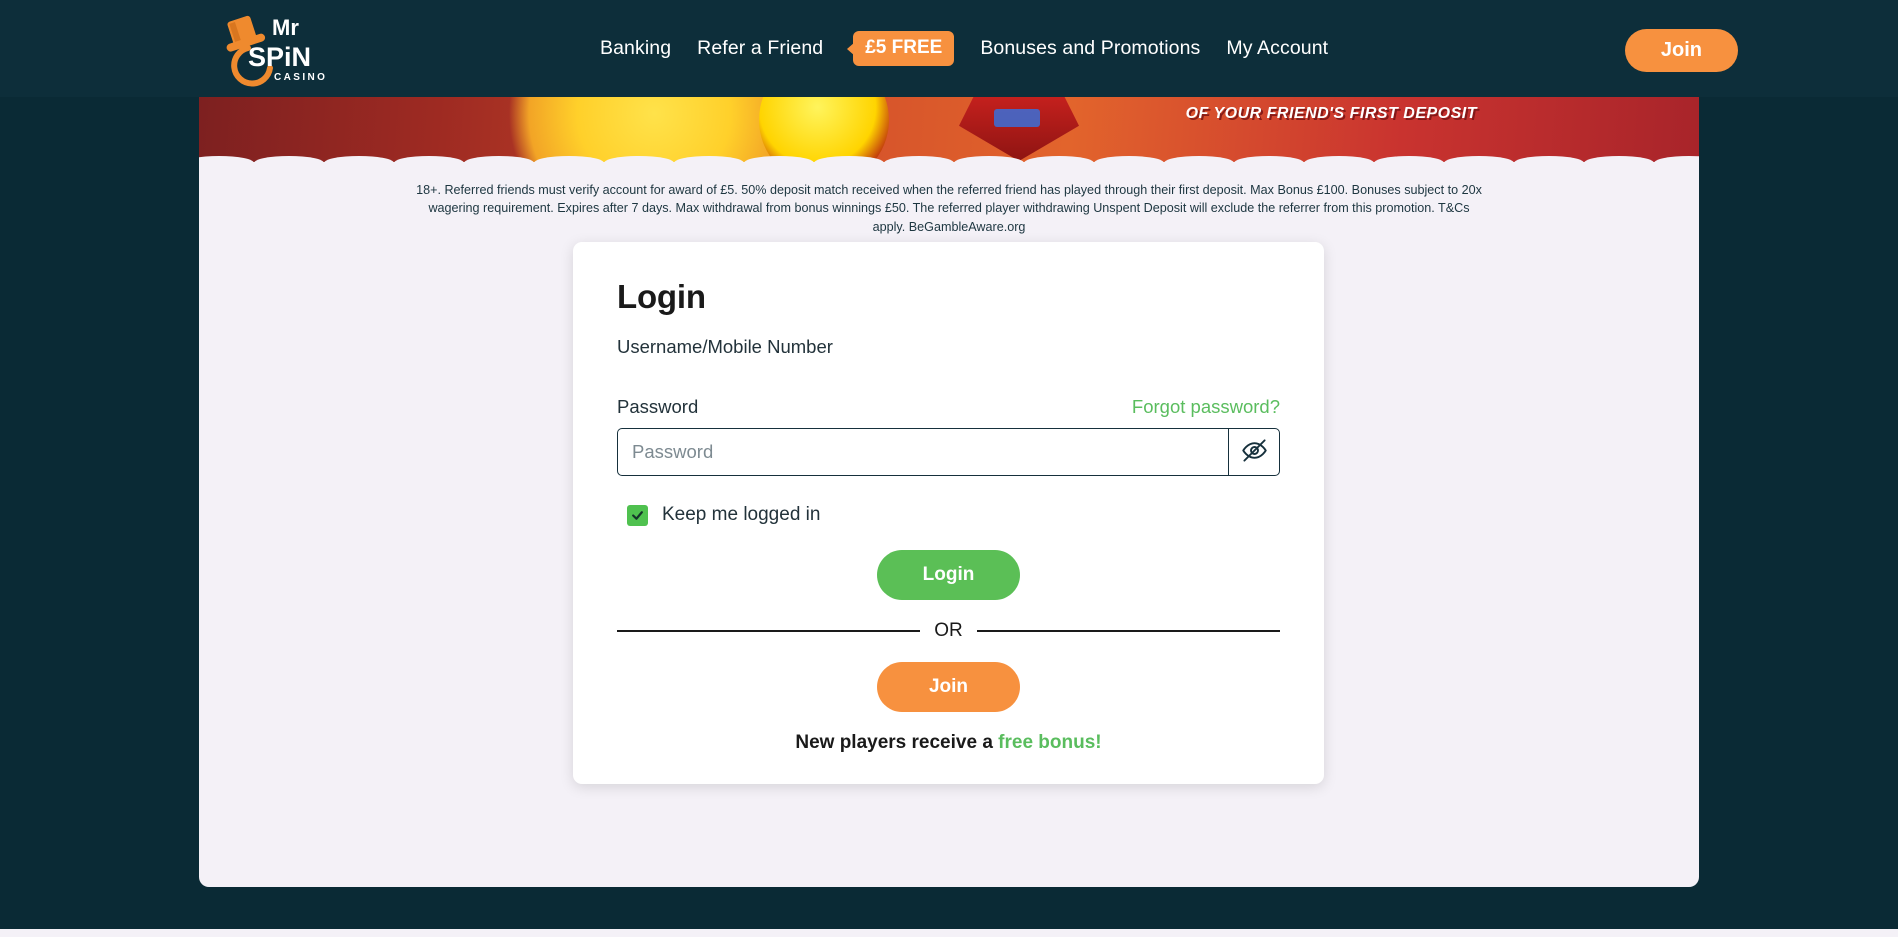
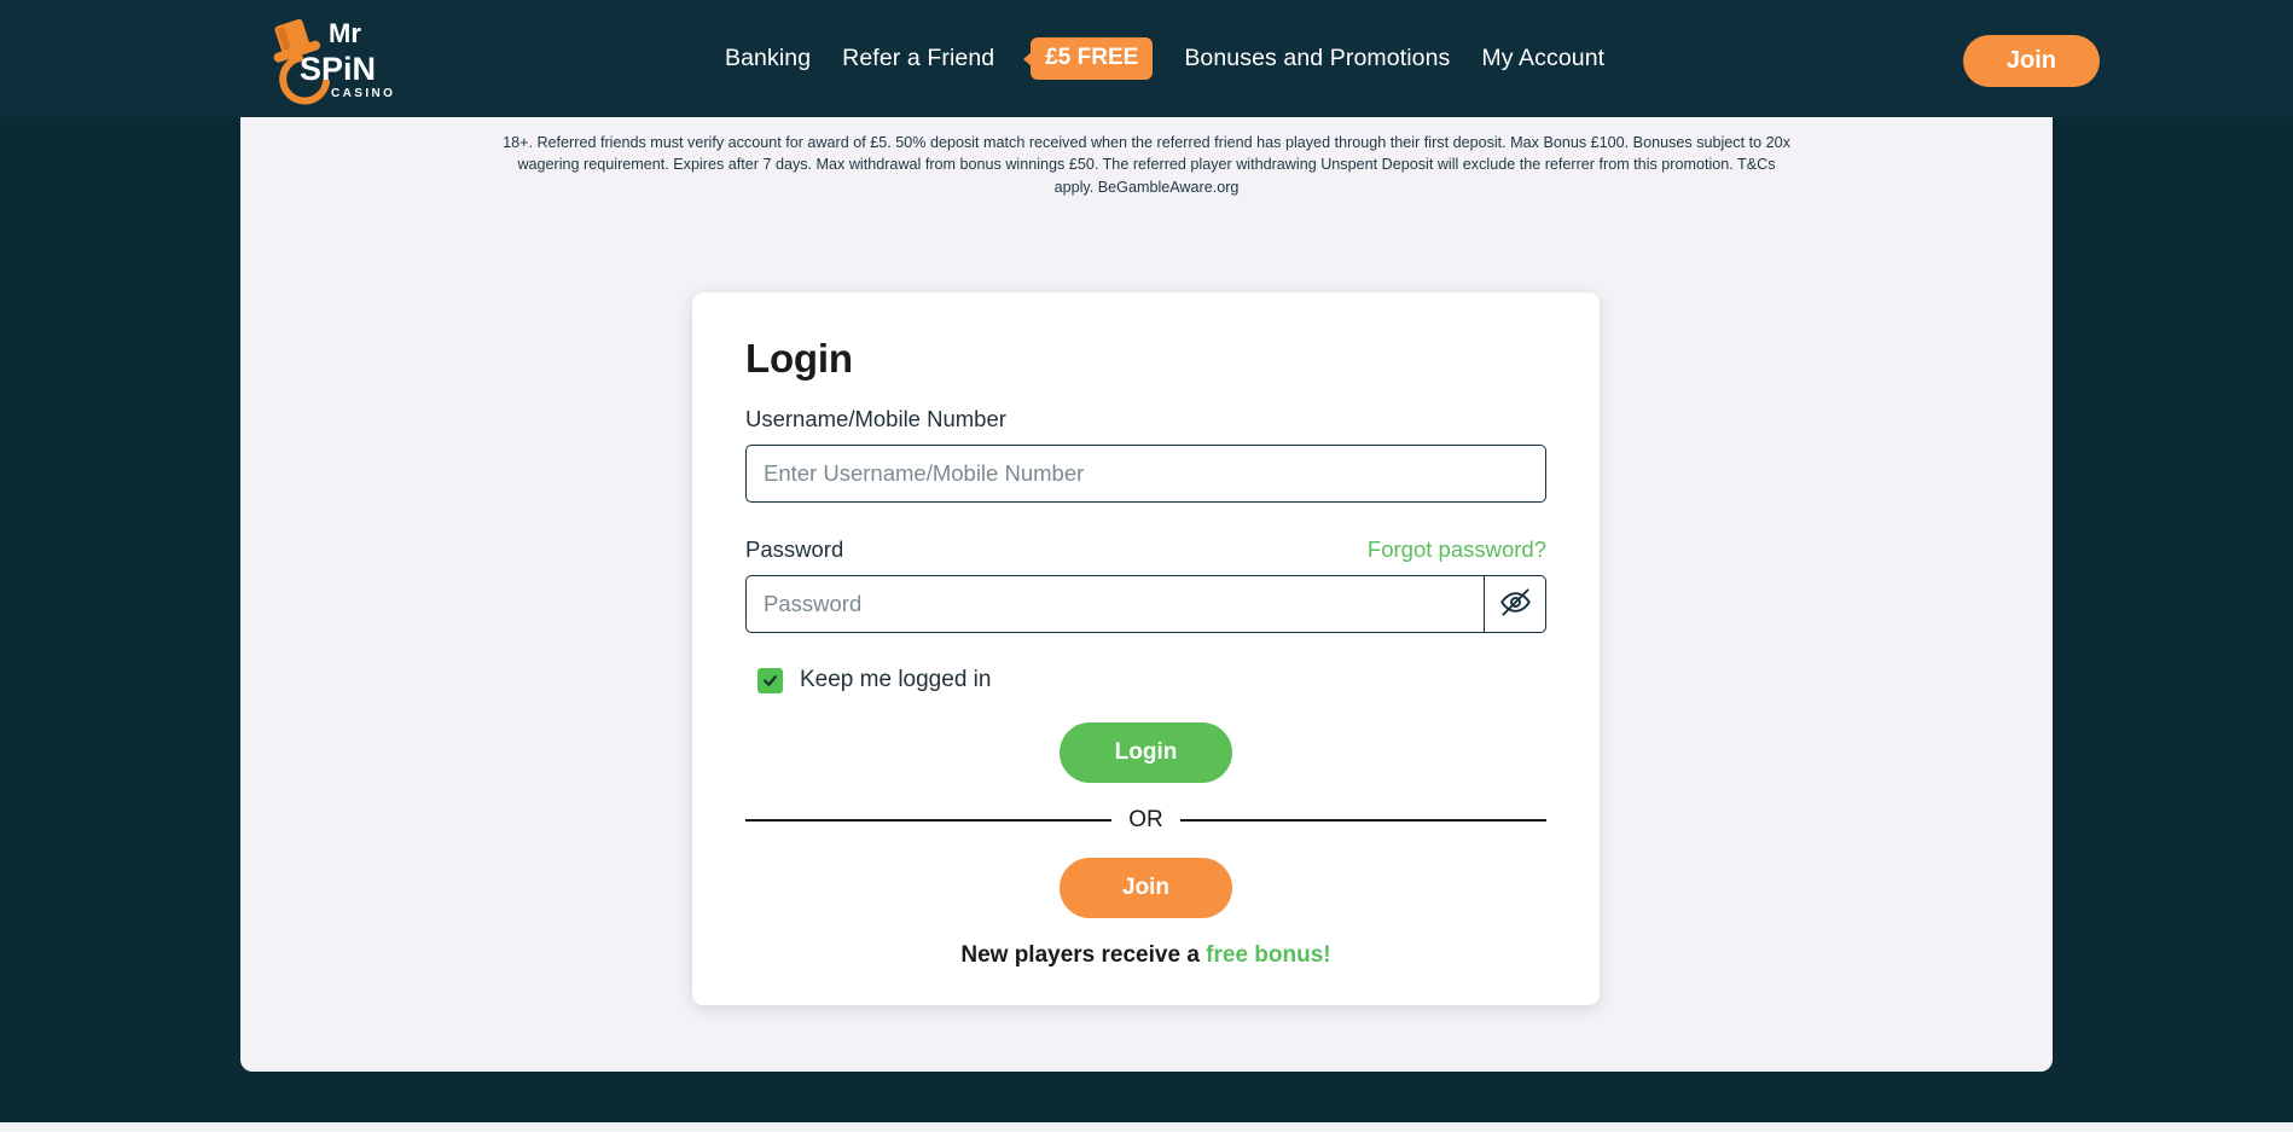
  Mr
  SPiN
  CASINO
  Banking
  Refer a Friend
  £5 FREE
  Bonuses and Promotions
  My Account
  Join
- OF YOUR FRIEND'S FIRST DEPOSIT
  18+. Referred friends must verify account for award of £5. 50% deposit match received when the referred friend has played through their first deposit. Max Bonus £100. Bonuses subject to 20x wagering requirement. Expires after 7 days. Max withdrawal from bonus winnings £50. The referred player withdrawing Unspent Deposit will exclude the referrer from this promotion. T&Cs apply. BeGambleAware.org
  Login
  Username/Mobile Number
+ Enter Username/Mobile Number
  Password
  Forgot password?
  Password
  Keep me logged in
  Login
  OR
  Join
  New players receive a free bonus!
